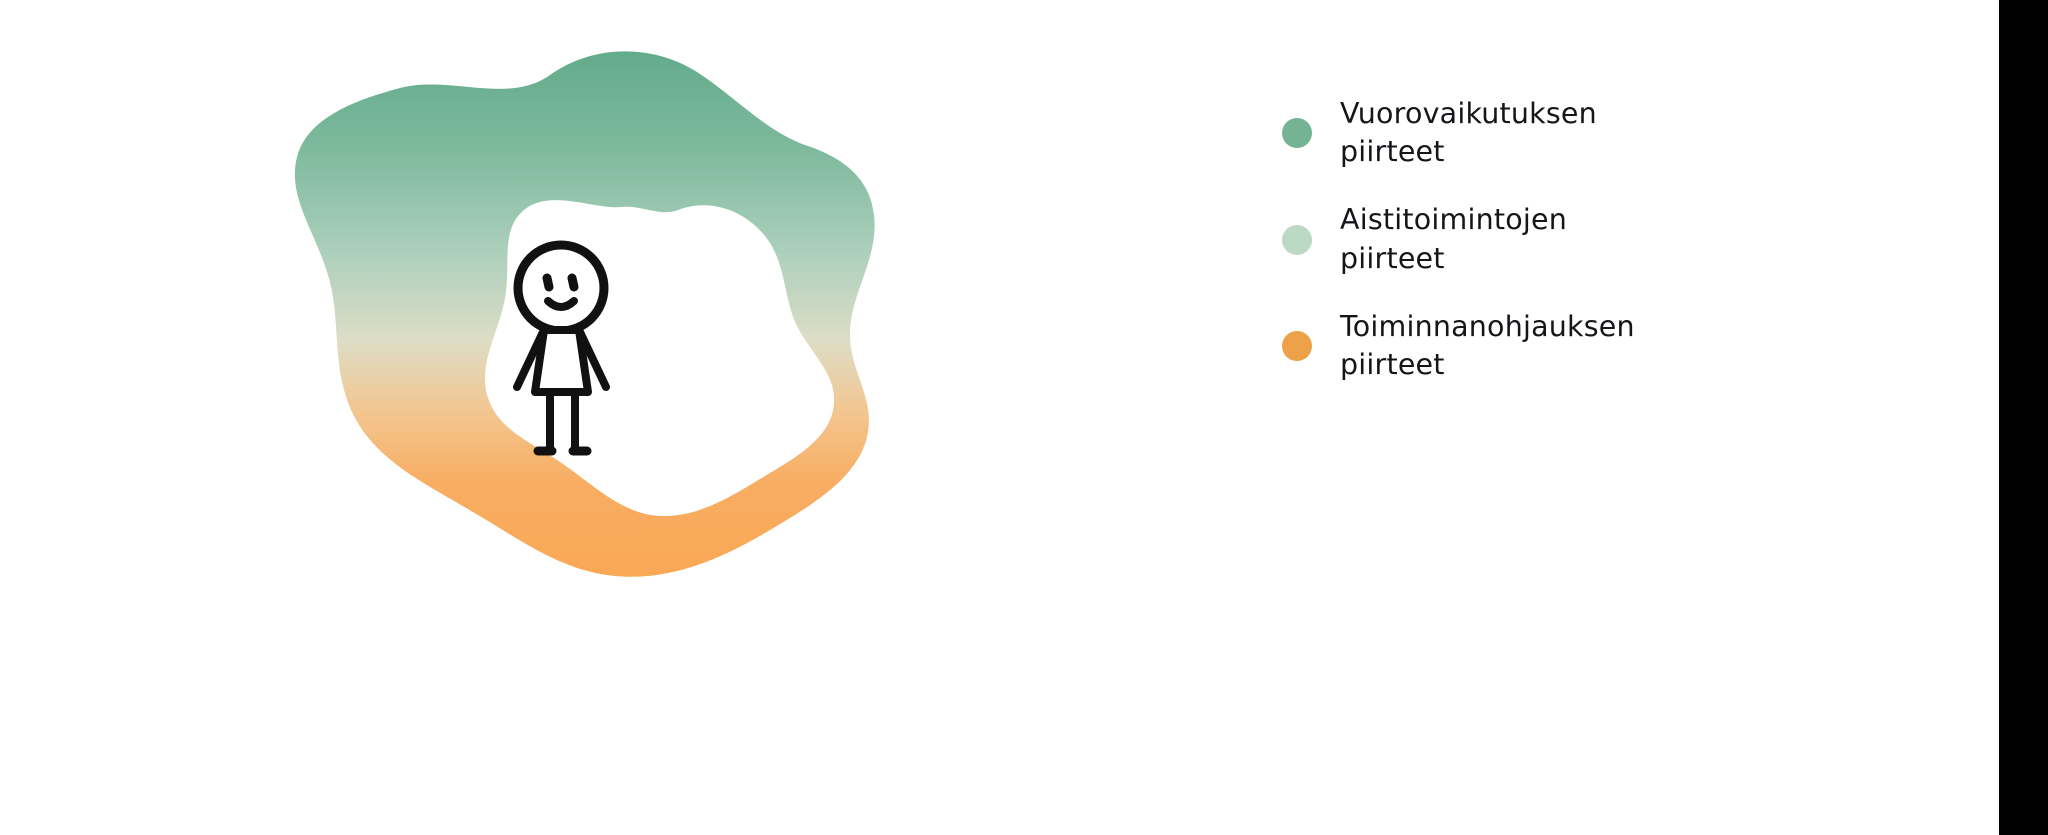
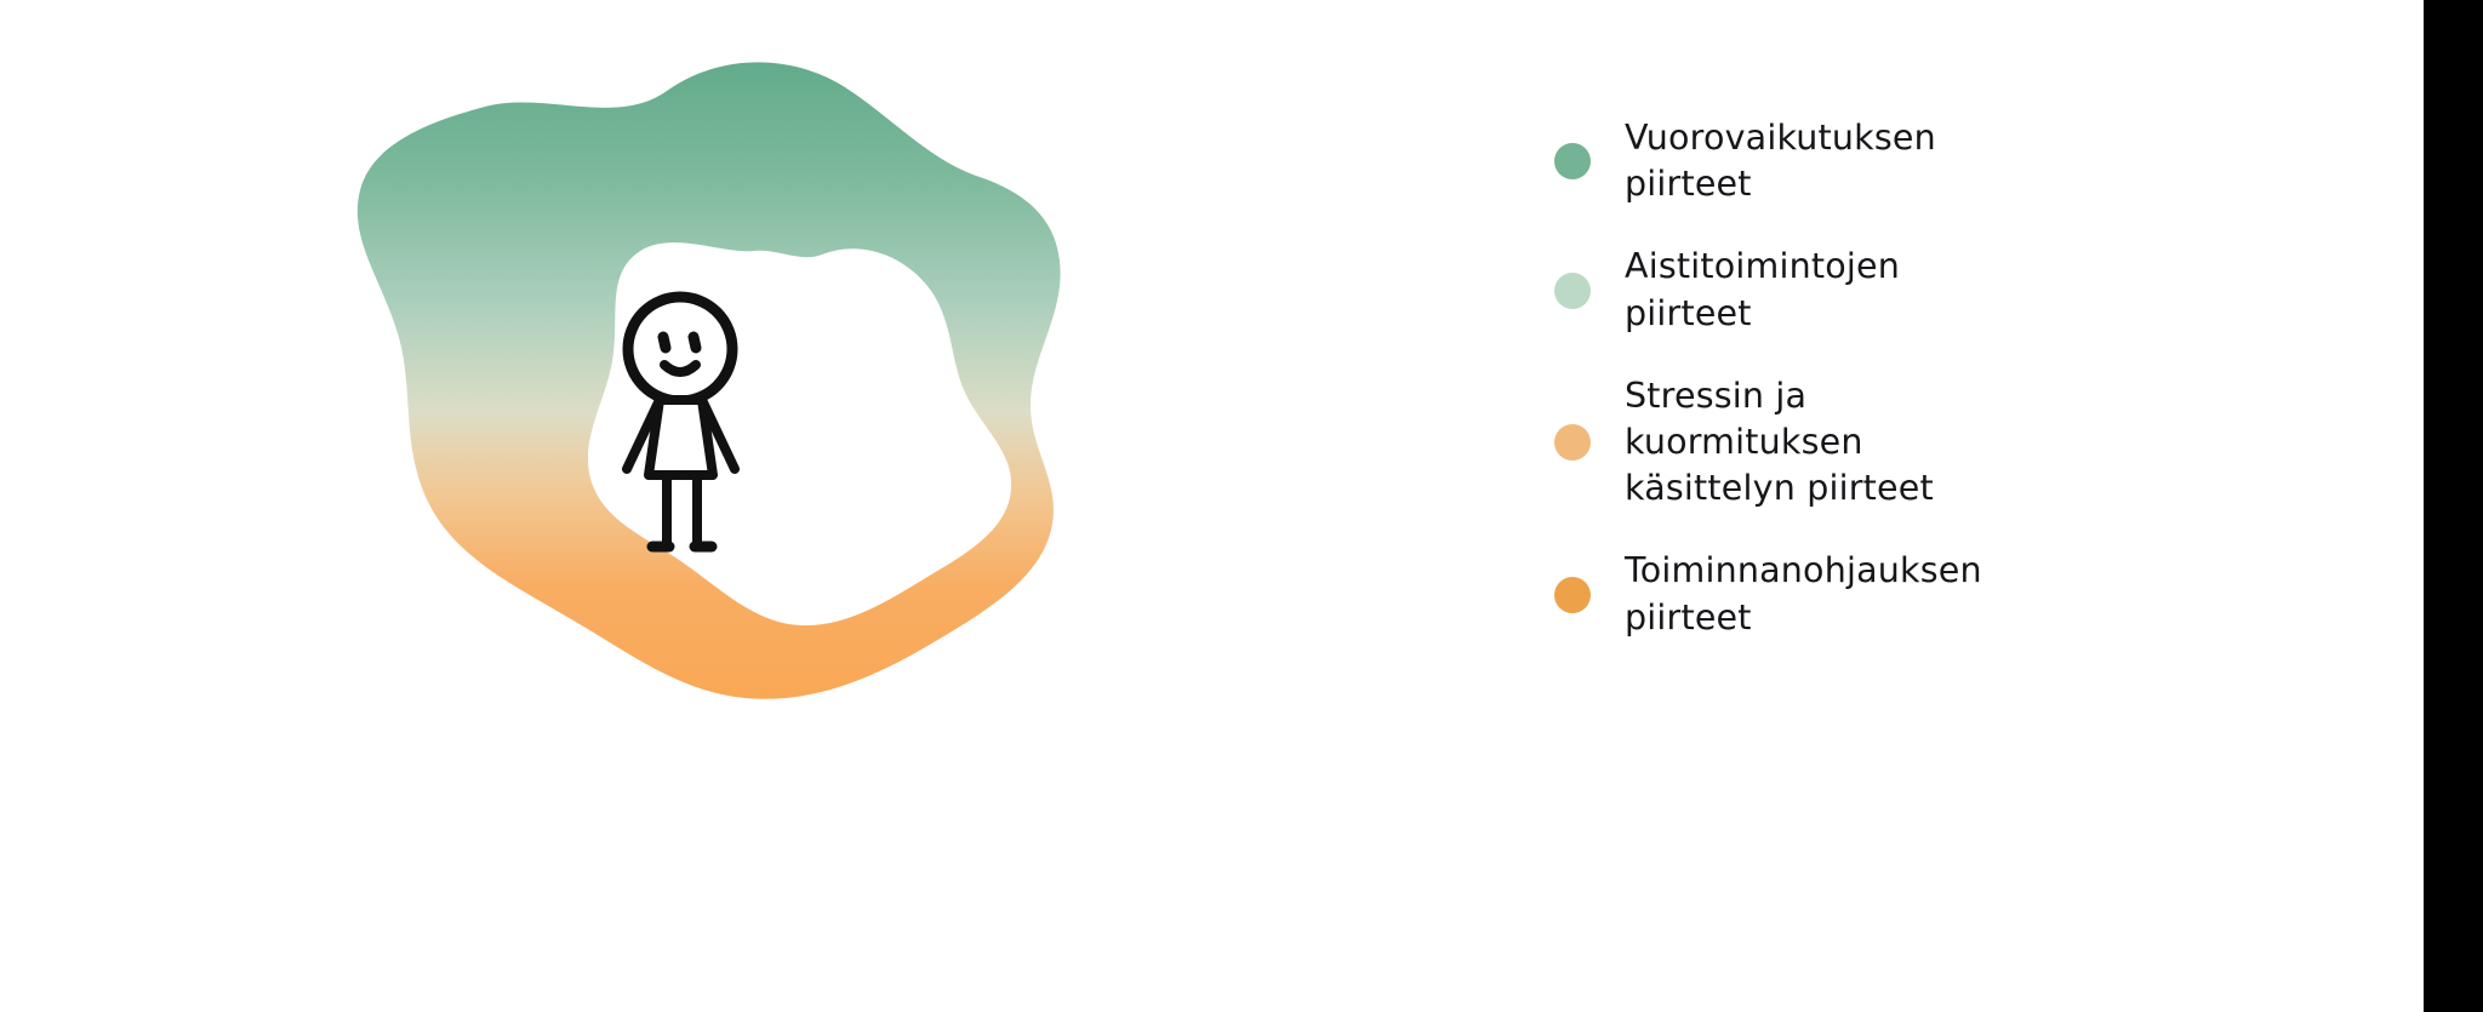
  Vuorovaikutuksen
  piirteet
  Aistitoimintojen
  piirteet
+ Stressin ja
+ kuormituksen
+ käsittelyn piirteet
  Toiminnanohjauksen
  piirteet
